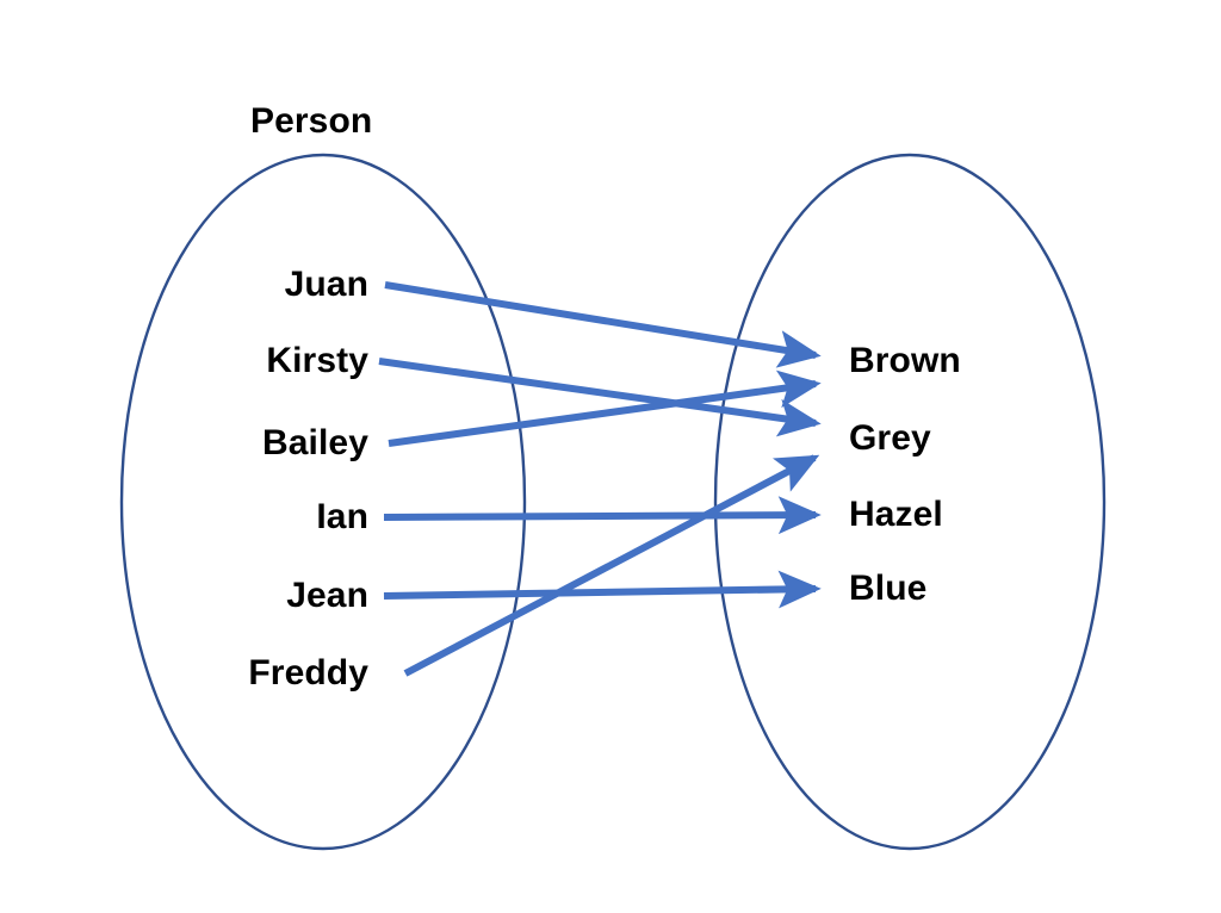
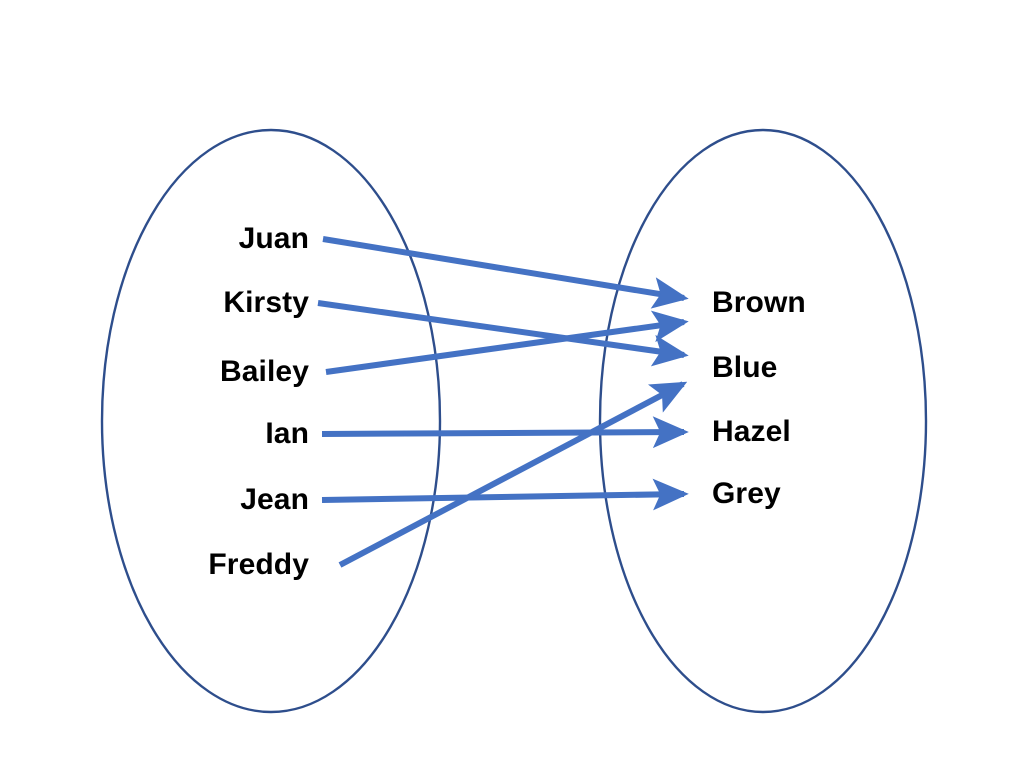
- Person
  Juan
  Kirsty
  Bailey
  Ian
  Jean
  Freddy
  Brown
- Grey
+ Blue
  Hazel
- Blue
+ Grey
